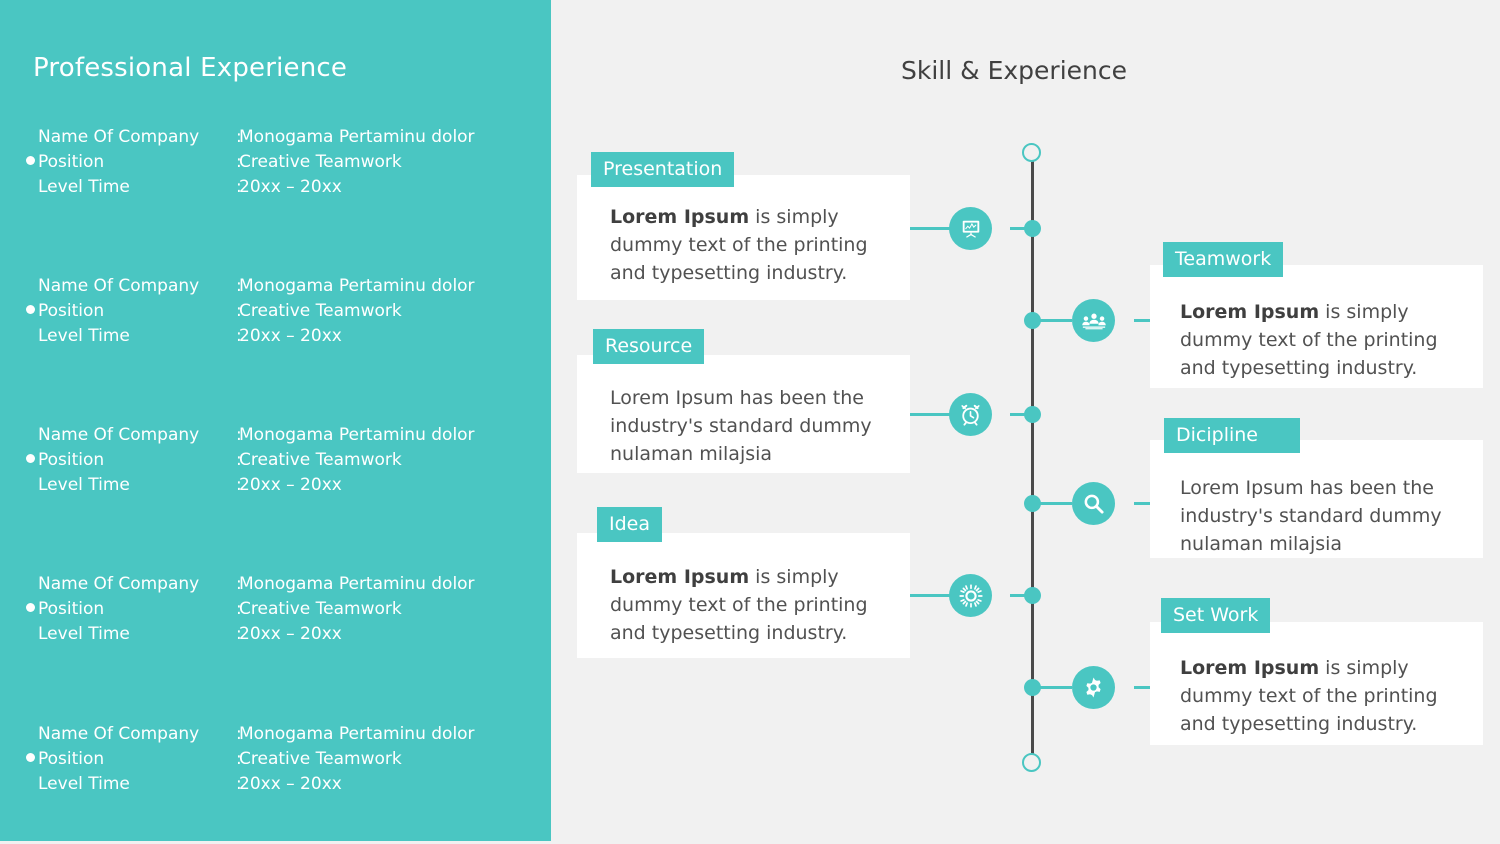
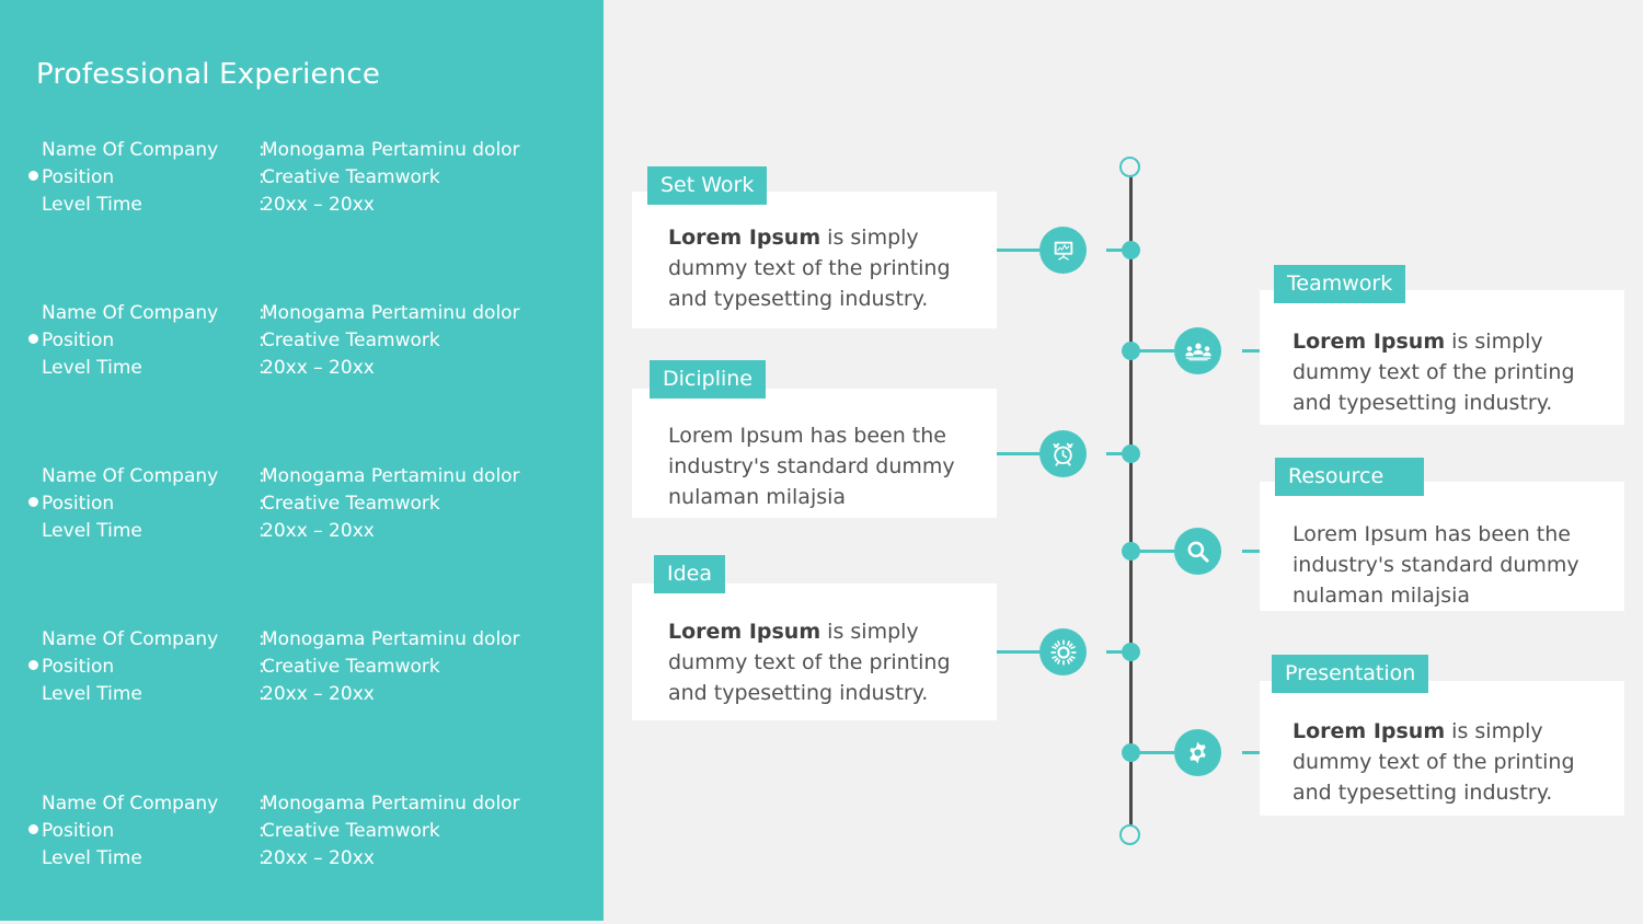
  Professional Experience
  Name Of Company
  :
  Monogama Pertaminu dolor
  Position
  :
  Creative Teamwork
  Level Time
  :
  20xx – 20xx
  Name Of Company
  :
  Monogama Pertaminu dolor
  Position
  :
  Creative Teamwork
  Level Time
  :
  20xx – 20xx
  Name Of Company
  :
  Monogama Pertaminu dolor
  Position
  :
  Creative Teamwork
  Level Time
  :
  20xx – 20xx
  Name Of Company
  :
  Monogama Pertaminu dolor
  Position
  :
  Creative Teamwork
  Level Time
  :
  20xx – 20xx
  Name Of Company
  :
  Monogama Pertaminu dolor
  Position
  :
  Creative Teamwork
  Level Time
  :
  20xx – 20xx
- Skill & Experience
- Presentation
+ Set Work
  Lorem Ipsum is simply dummy text of the printing and typesetting industry.
- Resource
+ Dicipline
  Lorem Ipsum has been the industry's standard dummy nulaman milajsia
  Idea
  Lorem Ipsum is simply dummy text of the printing and typesetting industry.
  Teamwork
  Lorem Ipsum is simply dummy text of the printing and typesetting industry.
- Dicipline
+ Resource
  Lorem Ipsum has been the industry's standard dummy nulaman milajsia
- Set Work
+ Presentation
  Lorem Ipsum is simply dummy text of the printing and typesetting industry.
